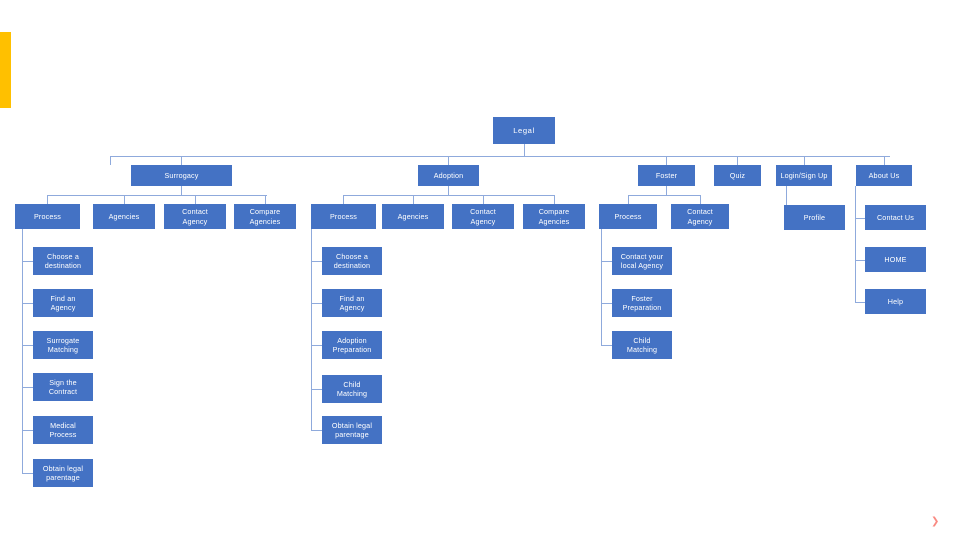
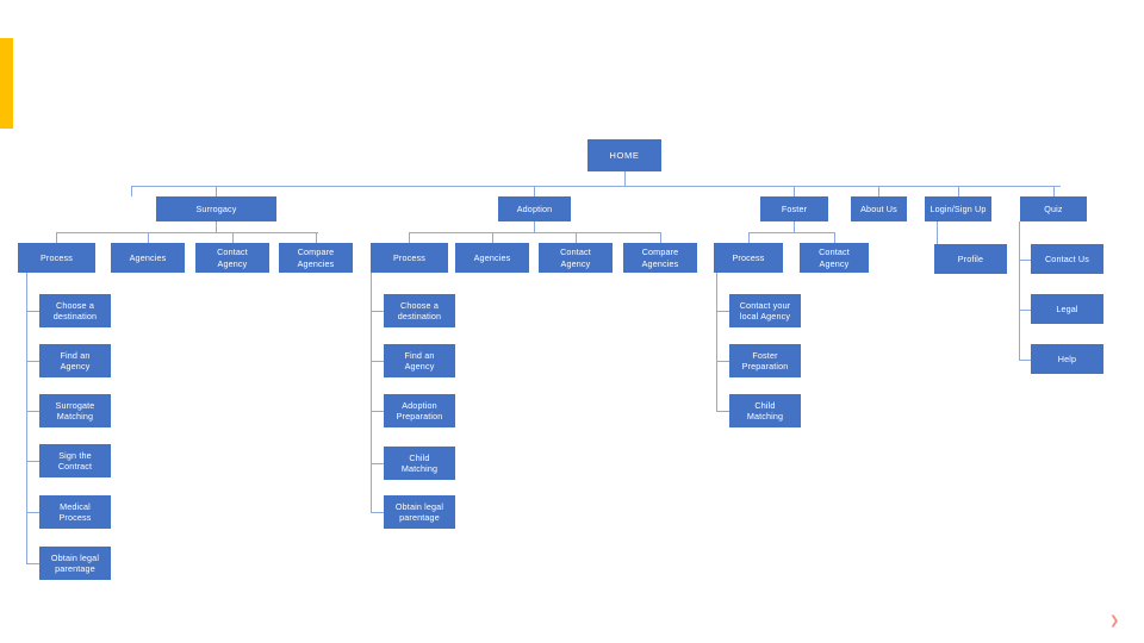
- Legal
+ HOME
  Surrogacy
  Adoption
  Foster
- Quiz
+ About Us
  Login/Sign Up
- About Us
+ Quiz
  Process
  Agencies
  Contact
  Agency
  Compare
  Agencies
  Choose a
  destination
  Find an
  Agency
  Surrogate
  Matching
  Sign the
  Contract
  Medical
  Process
  Obtain legal
  parentage
  Process
  Agencies
  Contact
  Agency
  Compare
  Agencies
  Choose a
  destination
  Find an
  Agency
  Adoption
  Preparation
  Child
  Matching
  Obtain legal
  parentage
  Process
  Contact
  Agency
  Contact your
  local Agency
  Foster
  Preparation
  Child
  Matching
  Profile
  Contact Us
- HOME
+ Legal
  Help
  ❯
